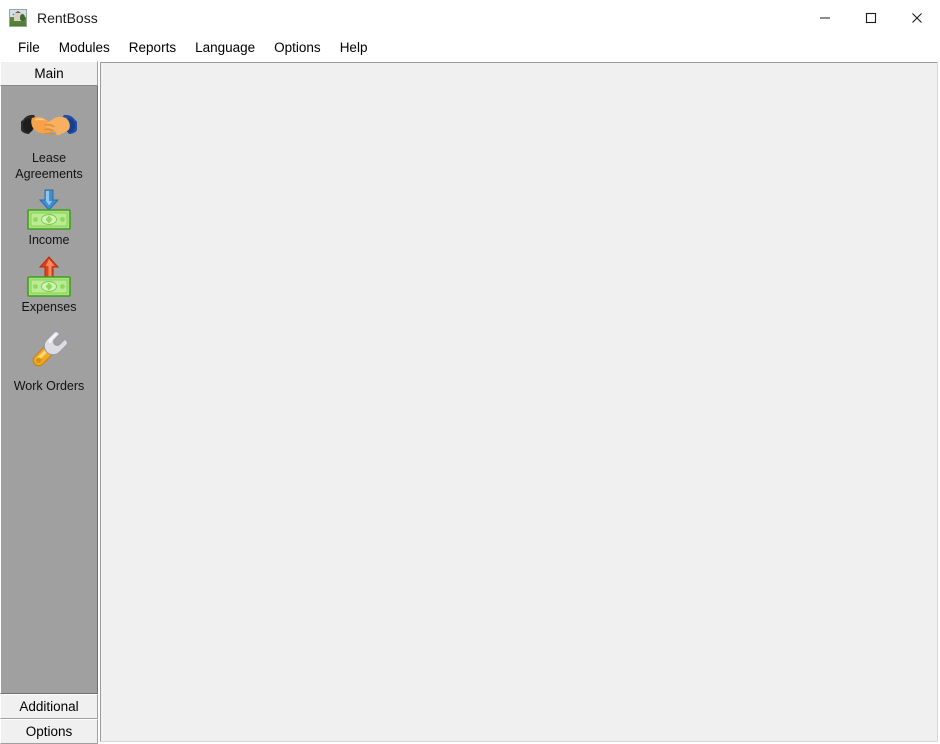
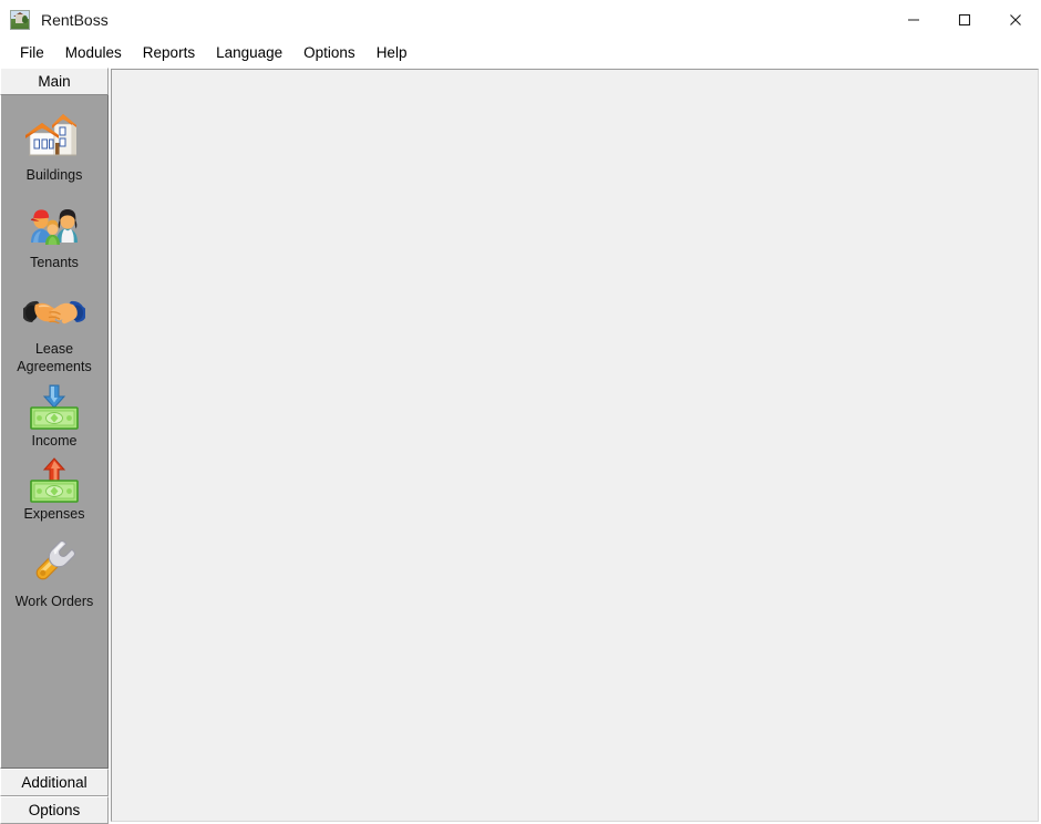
  RentBoss
  File
  Modules
  Reports
  Language
  Options
  Help
  Main
+ Buildings
+ Tenants
  Lease Agreements
  Income
  Expenses
  Work Orders
  Additional
  Options
